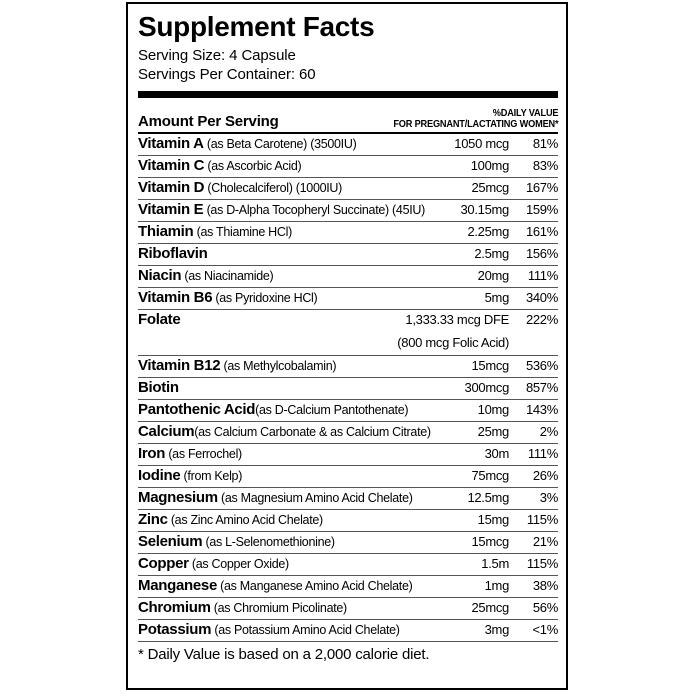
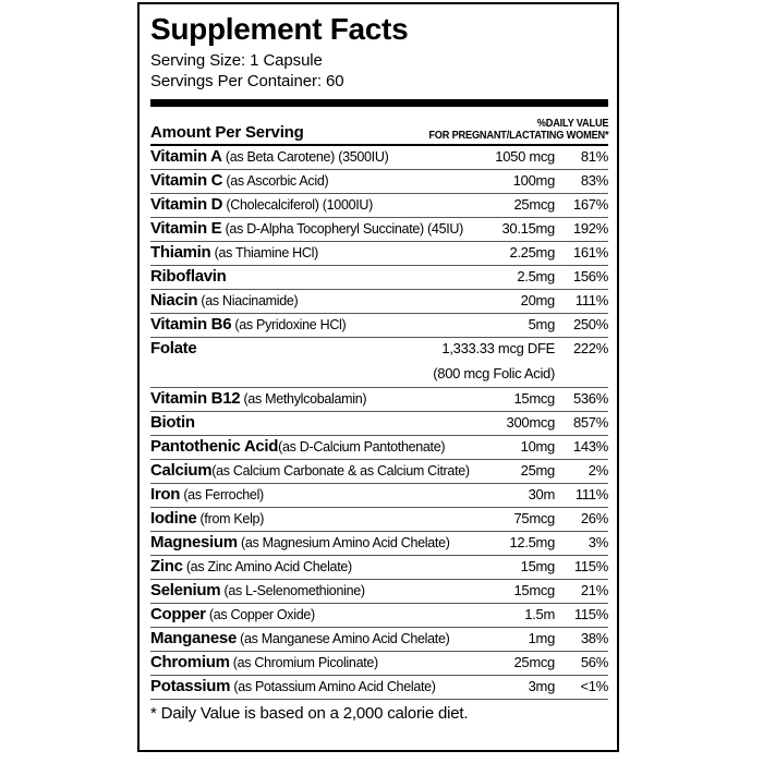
  Supplement Facts
- Serving Size: 4 Capsule
+ Serving Size: 1 Capsule
  Servings Per Container: 60
  Amount Per Serving
  %DAILY VALUE
  FOR PREGNANT/LACTATING WOMEN*
  Vitamin A (as Beta Carotene) (3500IU)
  1050 mcg
  81%
  Vitamin C (as Ascorbic Acid)
  100mg
  83%
  Vitamin D (Cholecalciferol) (1000IU)
  25mcg
  167%
  Vitamin E (as D-Alpha Tocopheryl Succinate) (45IU)
  30.15mg
- 159%
+ 192%
  Thiamin (as Thiamine HCl)
  2.25mg
  161%
  Riboflavin
  2.5mg
  156%
  Niacin (as Niacinamide)
  20mg
  111%
  Vitamin B6 (as Pyridoxine HCl)
  5mg
- 340%
+ 250%
  Folate
  1,333.33 mcg DFE
  222%
  (800 mcg Folic Acid)
  Vitamin B12 (as Methylcobalamin)
  15mcg
  536%
  Biotin
  300mcg
  857%
  Pantothenic Acid(as D-Calcium Pantothenate)
  10mg
  143%
  Calcium(as Calcium Carbonate & as Calcium Citrate)
  25mg
  2%
  Iron (as Ferrochel)
  30m
  111%
  Iodine (from Kelp)
  75mcg
  26%
  Magnesium (as Magnesium Amino Acid Chelate)
  12.5mg
  3%
  Zinc (as Zinc Amino Acid Chelate)
  15mg
  115%
  Selenium (as L-Selenomethionine)
  15mcg
  21%
  Copper (as Copper Oxide)
  1.5m
  115%
  Manganese (as Manganese Amino Acid Chelate)
  1mg
  38%
  Chromium (as Chromium Picolinate)
  25mcg
  56%
  Potassium (as Potassium Amino Acid Chelate)
  3mg
  <1%
  * Daily Value is based on a 2,000 calorie diet.
